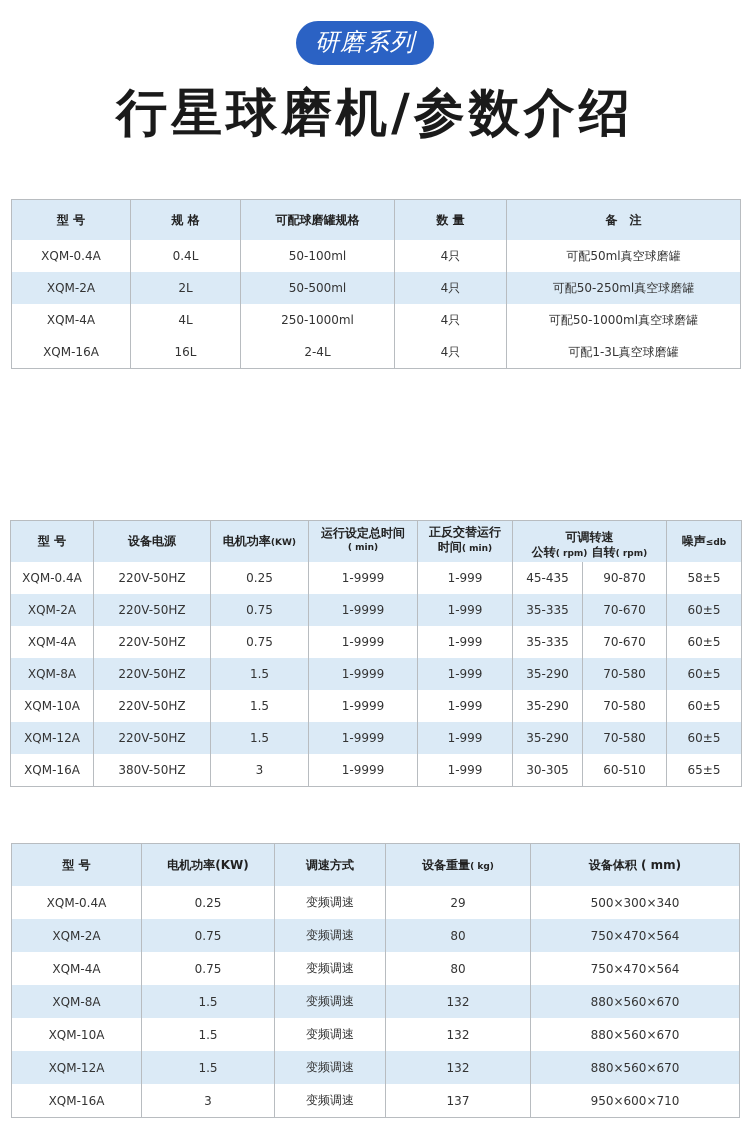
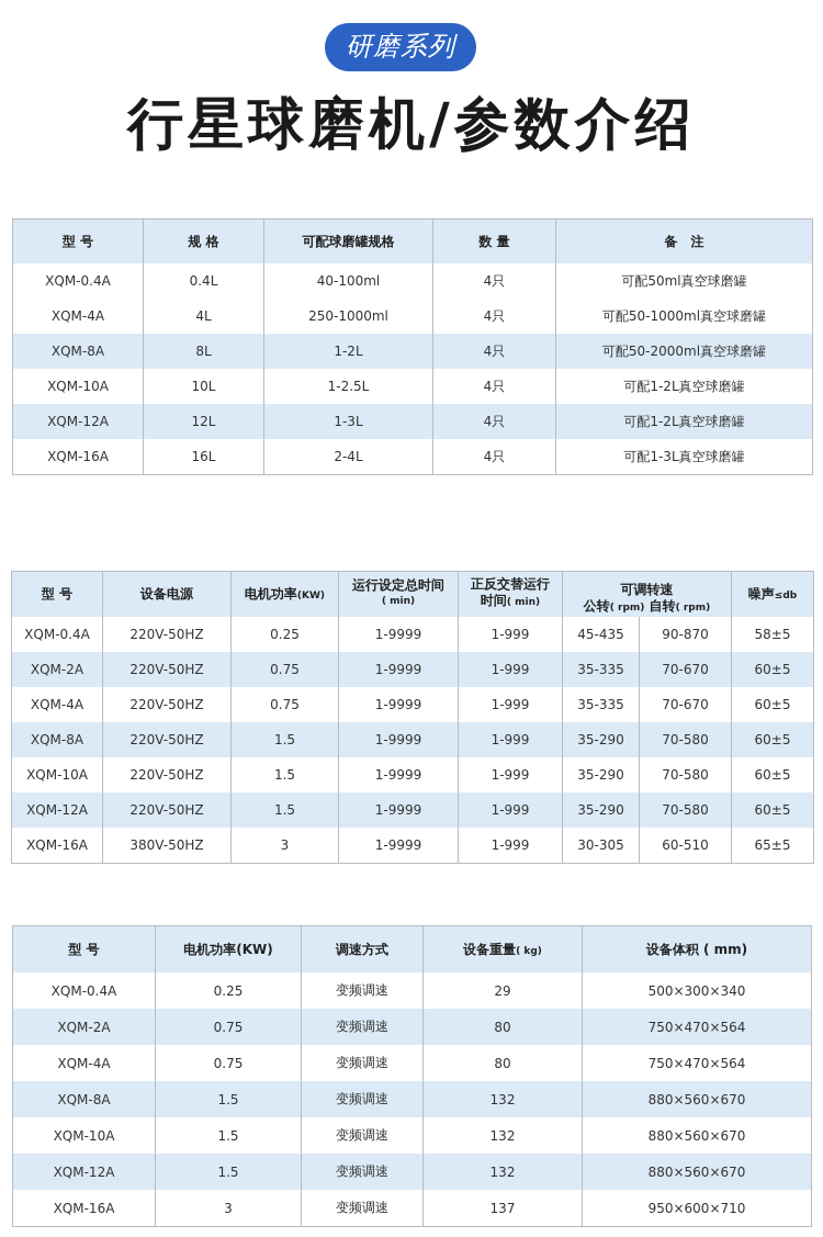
  研磨系列
  行星球磨机/参数介绍
  型 号	规 格	可配球磨罐规格	数 量	备 注
- XQM-0.4A	0.4L	50-100ml	4只	可配50ml真空球磨罐
+ XQM-0.4A	0.4L	40-100ml	4只	可配50ml真空球磨罐
- XQM-2A	2L	50-500ml	4只	可配50-250ml真空球磨罐
  XQM-4A	4L	250-1000ml	4只	可配50-1000ml真空球磨罐
+ XQM-8A	8L	1-2L	4只	可配50-2000ml真空球磨罐
+ XQM-10A	10L	1-2.5L	4只	可配1-2L真空球磨罐
+ XQM-12A	12L	1-3L	4只	可配1-2L真空球磨罐
  XQM-16A	16L	2-4L	4只	可配1-3L真空球磨罐
  型 号	设备电源	电机功率(KW)	运行设定总时间( min)	正反交替运行时间( min)	可调转速 公转( rpm) 自转( rpm)	噪声≤db
  XQM-0.4A	220V-50HZ	0.25	1-9999	1-999	45-435	90-870	58±5
  XQM-2A	220V-50HZ	0.75	1-9999	1-999	35-335	70-670	60±5
  XQM-4A	220V-50HZ	0.75	1-9999	1-999	35-335	70-670	60±5
  XQM-8A	220V-50HZ	1.5	1-9999	1-999	35-290	70-580	60±5
  XQM-10A	220V-50HZ	1.5	1-9999	1-999	35-290	70-580	60±5
  XQM-12A	220V-50HZ	1.5	1-9999	1-999	35-290	70-580	60±5
  XQM-16A	380V-50HZ	3	1-9999	1-999	30-305	60-510	65±5
  型 号	电机功率(KW)	调速方式	设备重量( kg)	设备体积 ( mm)
  XQM-0.4A	0.25	变频调速	29	500×300×340
  XQM-2A	0.75	变频调速	80	750×470×564
  XQM-4A	0.75	变频调速	80	750×470×564
  XQM-8A	1.5	变频调速	132	880×560×670
  XQM-10A	1.5	变频调速	132	880×560×670
  XQM-12A	1.5	变频调速	132	880×560×670
  XQM-16A	3	变频调速	137	950×600×710
